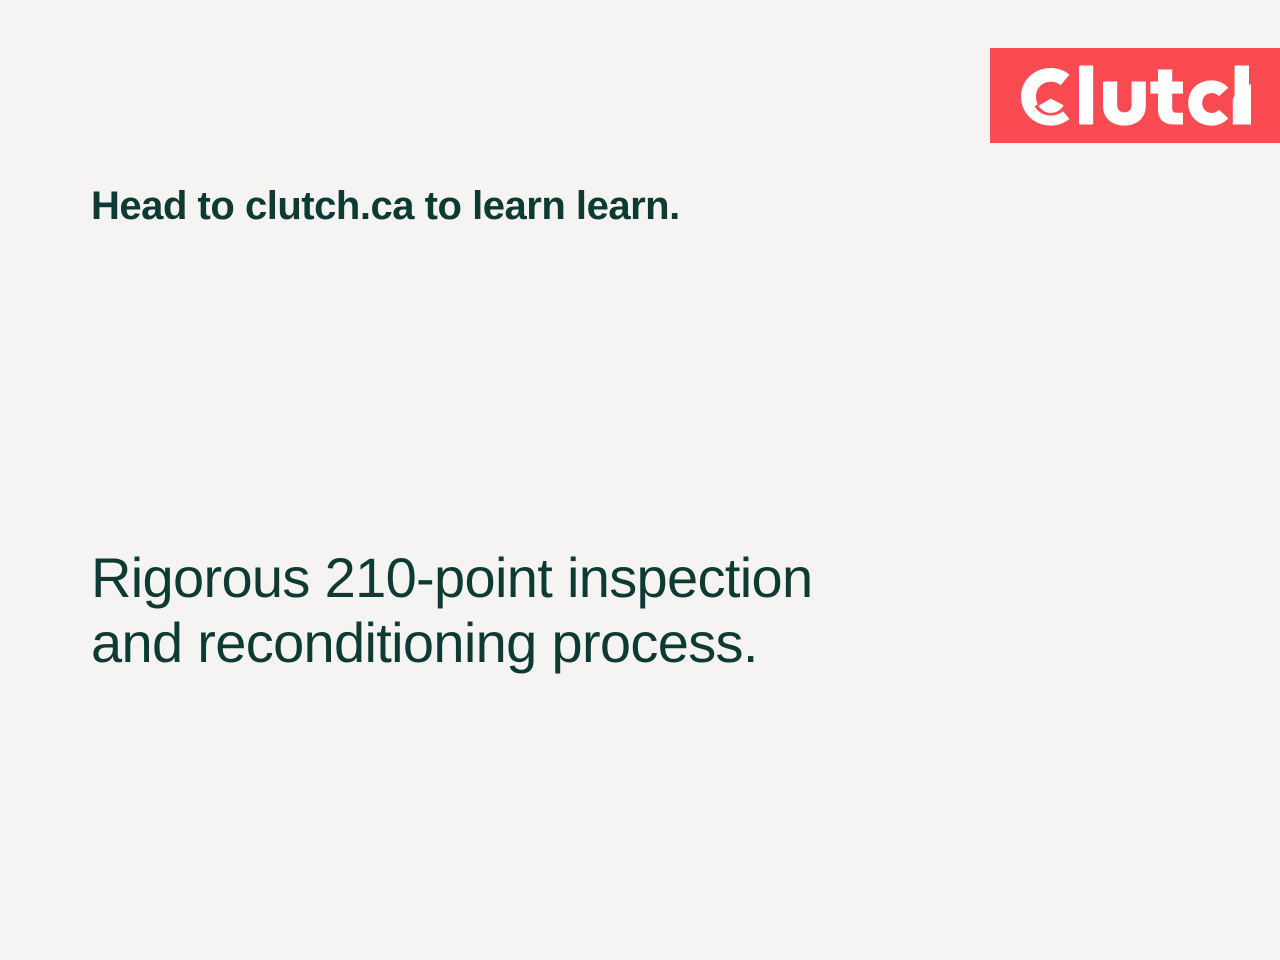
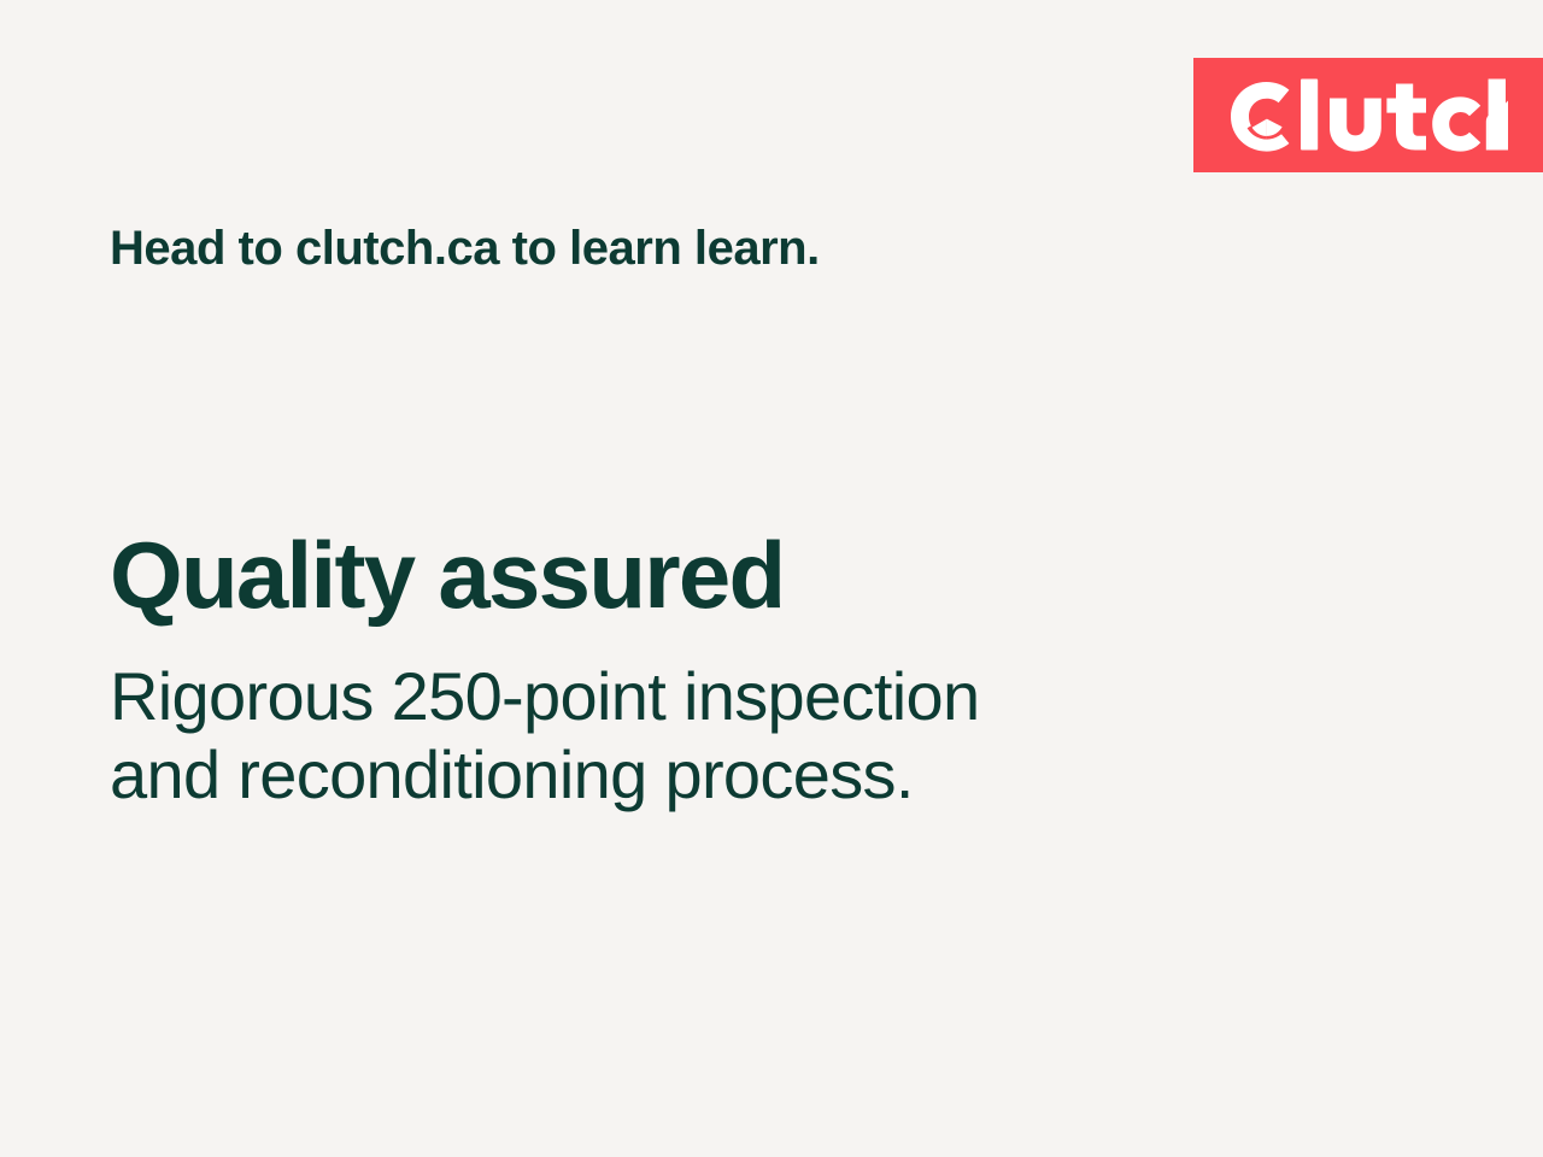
  Head to clutch.ca to learn learn.
+ Quality assured
- Rigorous 210-point inspection
+ Rigorous 250-point inspection
  and reconditioning process.
